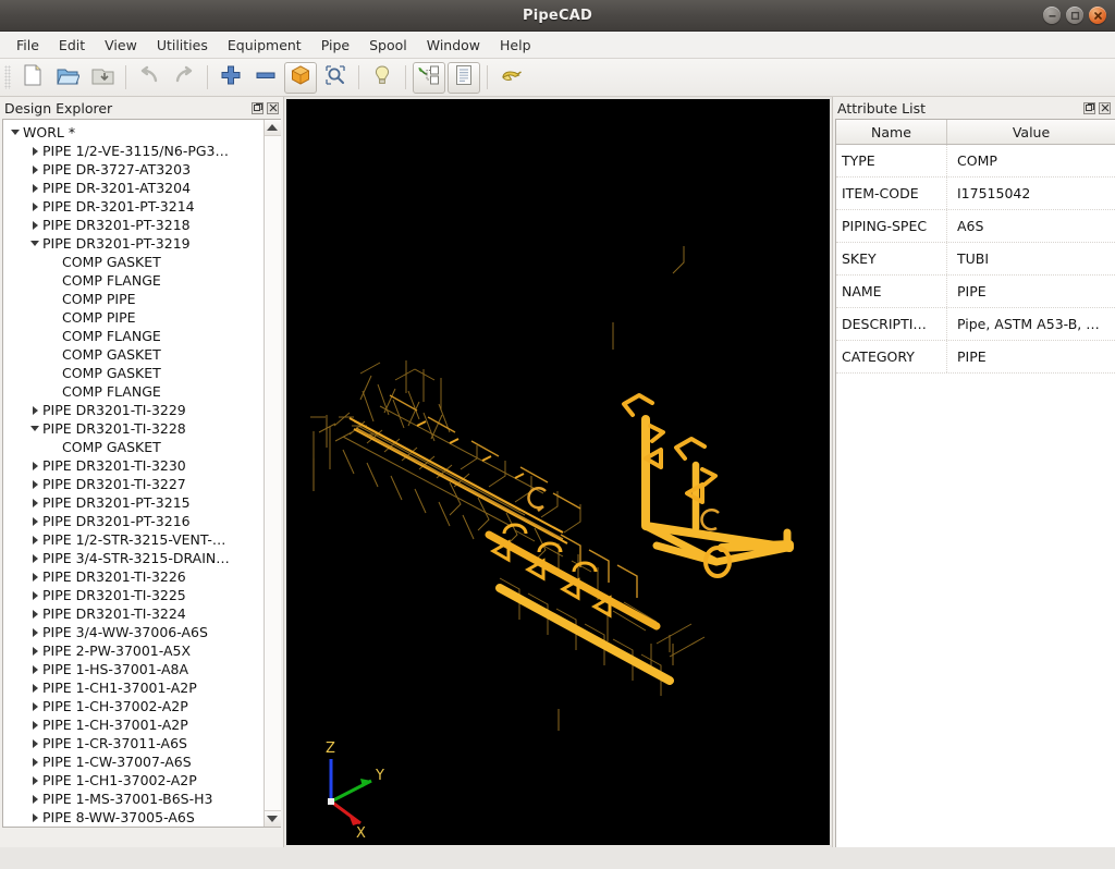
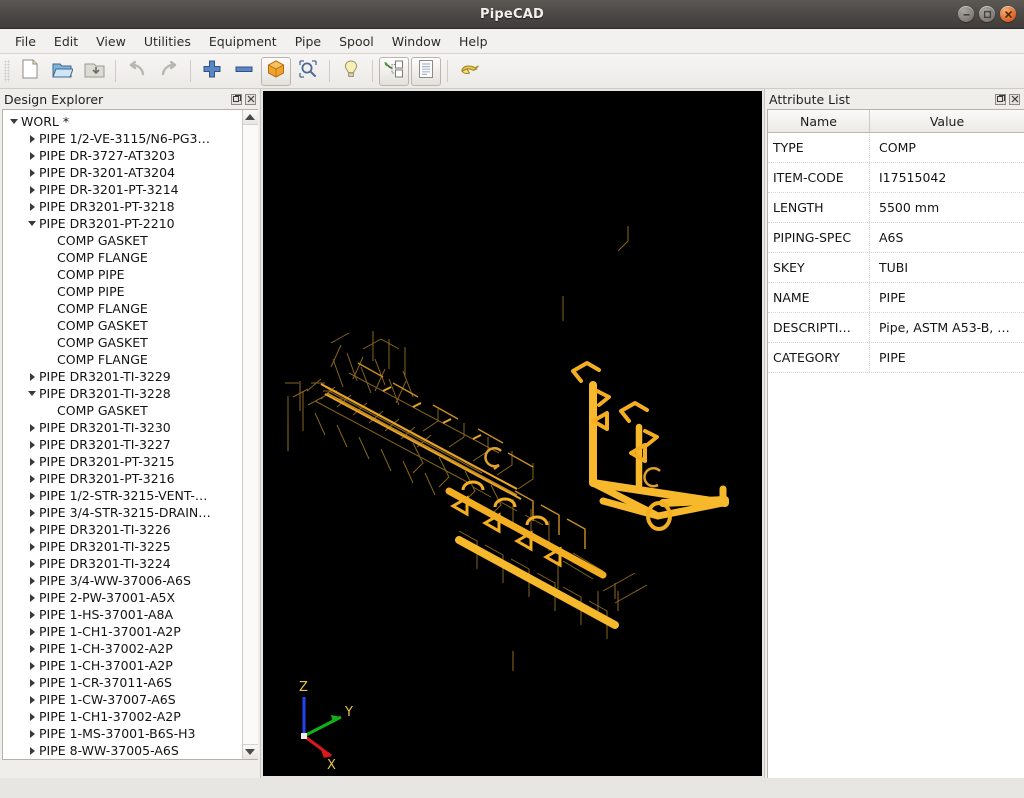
  PipeCAD
  File
  Edit
  View
  Utilities
  Equipment
  Pipe
  Spool
  Window
  Help
  Design Explorer
  WORL *
  PIPE 1/2-VE-3115/N6-PG3…
  PIPE DR-3727-AT3203
  PIPE DR-3201-AT3204
  PIPE DR-3201-PT-3214
  PIPE DR3201-PT-3218
- PIPE DR3201-PT-3219
+ PIPE DR3201-PT-2210
  COMP GASKET
  COMP FLANGE
  COMP PIPE
  COMP PIPE
  COMP FLANGE
  COMP GASKET
  COMP GASKET
  COMP FLANGE
  PIPE DR3201-TI-3229
  PIPE DR3201-TI-3228
  COMP GASKET
  PIPE DR3201-TI-3230
  PIPE DR3201-TI-3227
  PIPE DR3201-PT-3215
  PIPE DR3201-PT-3216
  PIPE 1/2-STR-3215-VENT-…
  PIPE 3/4-STR-3215-DRAIN…
  PIPE DR3201-TI-3226
  PIPE DR3201-TI-3225
  PIPE DR3201-TI-3224
  PIPE 3/4-WW-37006-A6S
  PIPE 2-PW-37001-A5X
  PIPE 1-HS-37001-A8A
  PIPE 1-CH1-37001-A2P
  PIPE 1-CH-37002-A2P
  PIPE 1-CH-37001-A2P
  PIPE 1-CR-37011-A6S
  PIPE 1-CW-37007-A6S
  PIPE 1-CH1-37002-A2P
  PIPE 1-MS-37001-B6S-H3
  PIPE 8-WW-37005-A6S
  Attribute List
  Name
  Value
  TYPE
  COMP
  ITEM-CODE
  I17515042
+ LENGTH
+ 5500 mm
  PIPING-SPEC
  A6S
  SKEY
  TUBI
  NAME
  PIPE
  DESCRIPTI…
  Pipe, ASTM A53-B, …
  CATEGORY
  PIPE
  Z
  Y
  X
